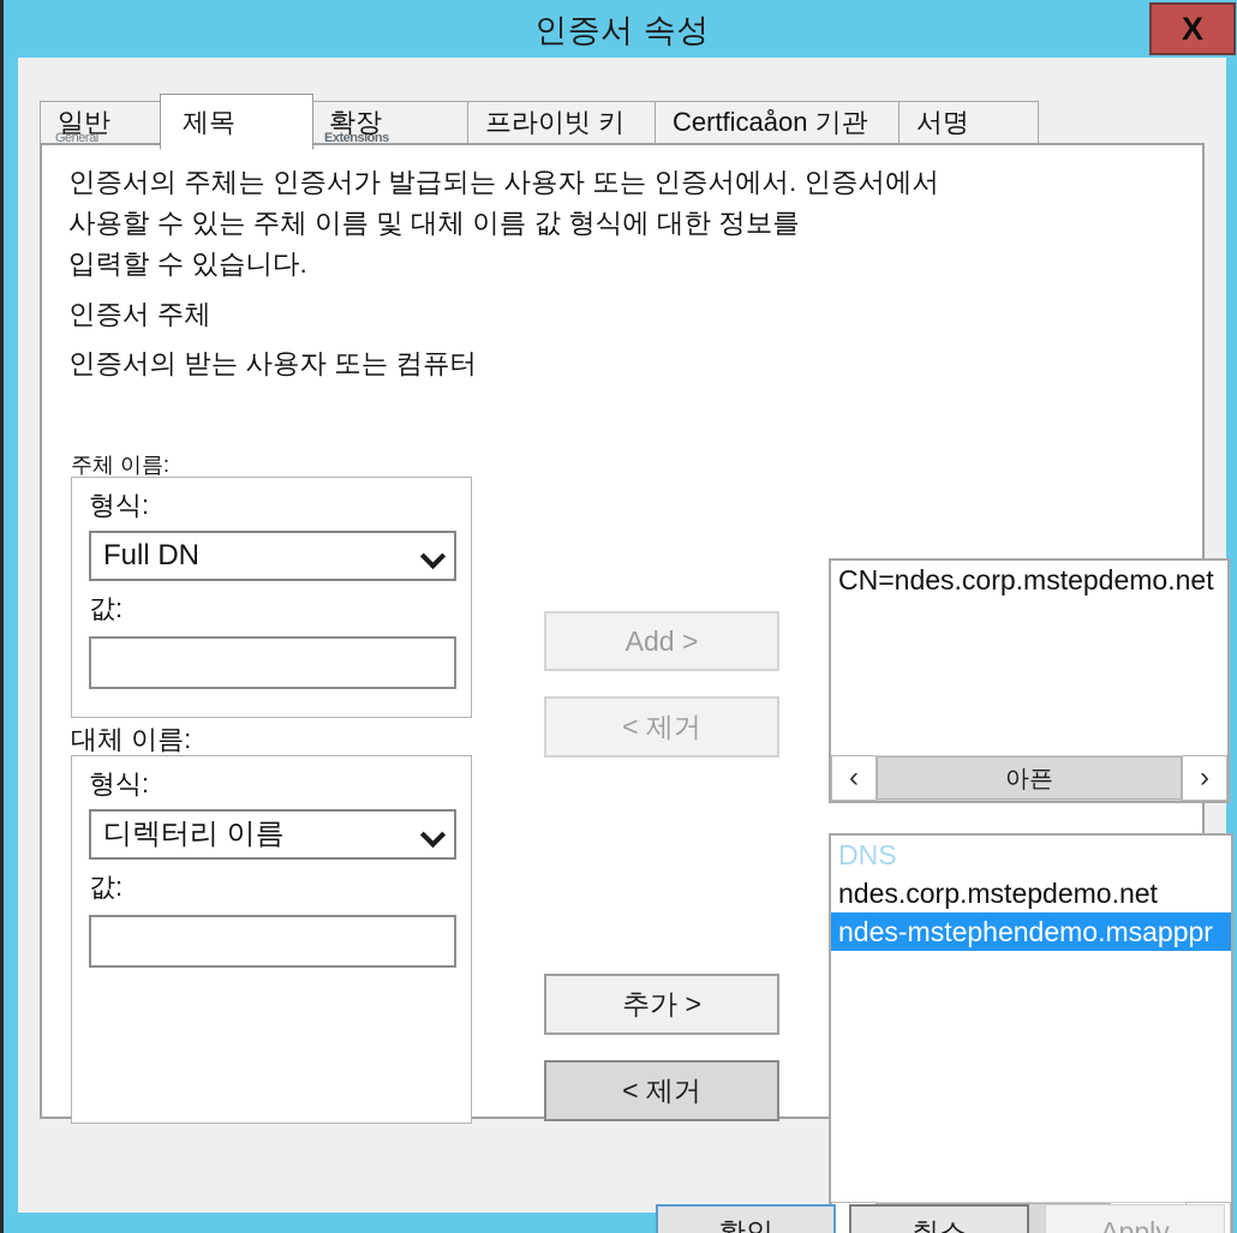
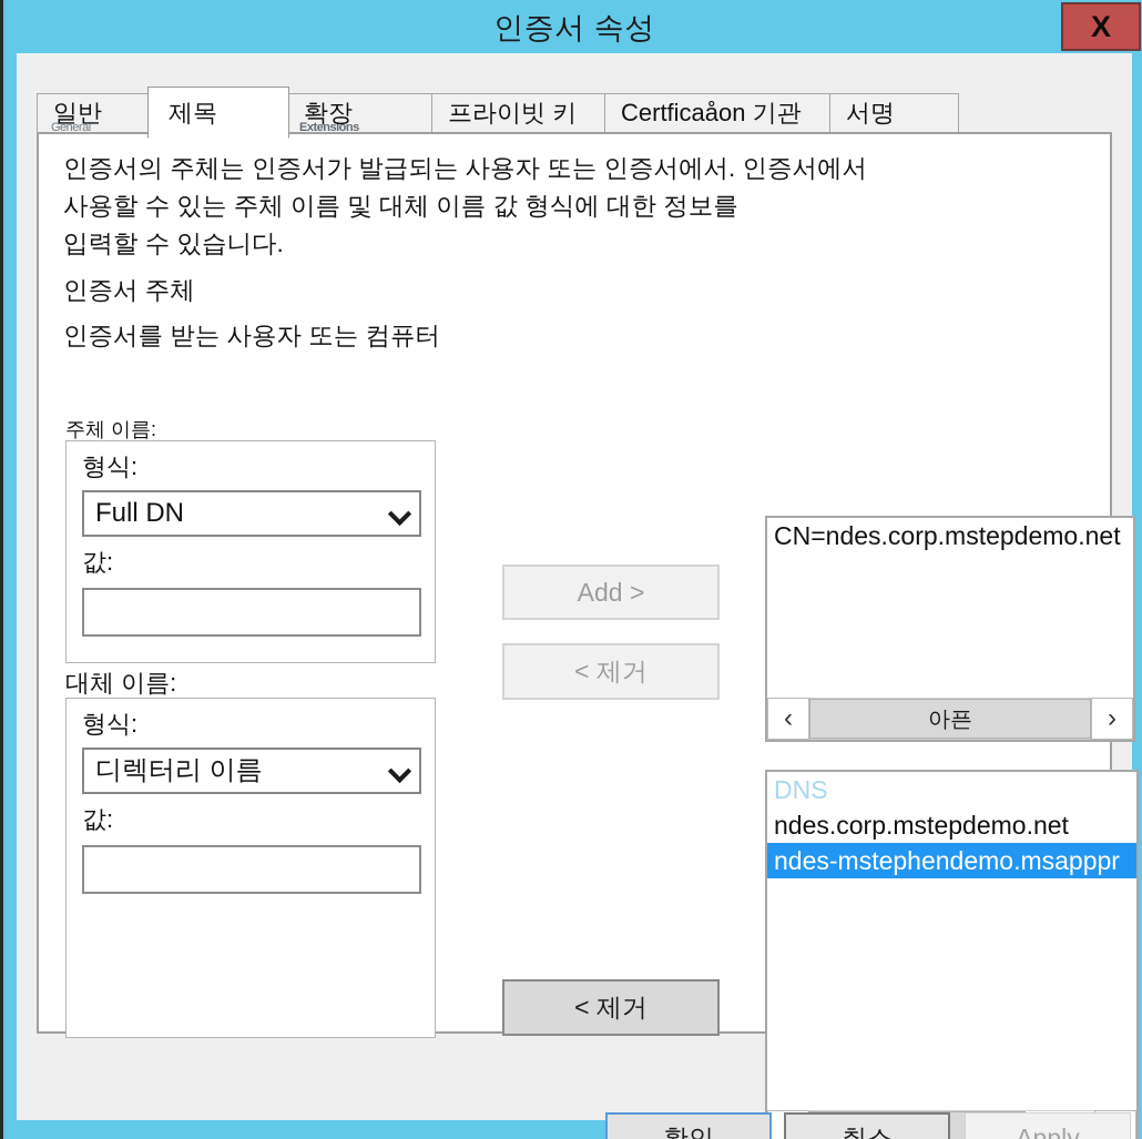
  인증서 속성
  X
  일반
  General
  제목
  확장
  Extensions
  프라이빗 키
  Certficaåon 기관
  서명
  인증서의 주체는 인증서가 발급되는 사용자 또는 인증서에서. 인증서에서
  사용할 수 있는 주체 이름 및 대체 이름 값 형식에 대한 정보를
  입력할 수 있습니다.
  인증서 주체
- 인증서의 받는 사용자 또는 컴퓨터
+ 인증서를 받는 사용자 또는 컴퓨터
  주체 이름:
  형식:
  Full DN
  값:
  대체 이름:
  형식:
  디렉터리 이름
  값:
  Add >
  < 제거
- 추가 >
  < 제거
  CN=ndes.corp.mstepdemo.net
  ‹
  아픈
  ›
  DNS
  ndes.corp.mstepdemo.net
  ndes-mstephendemo.msapppr
  확인
  취소
  Apply
